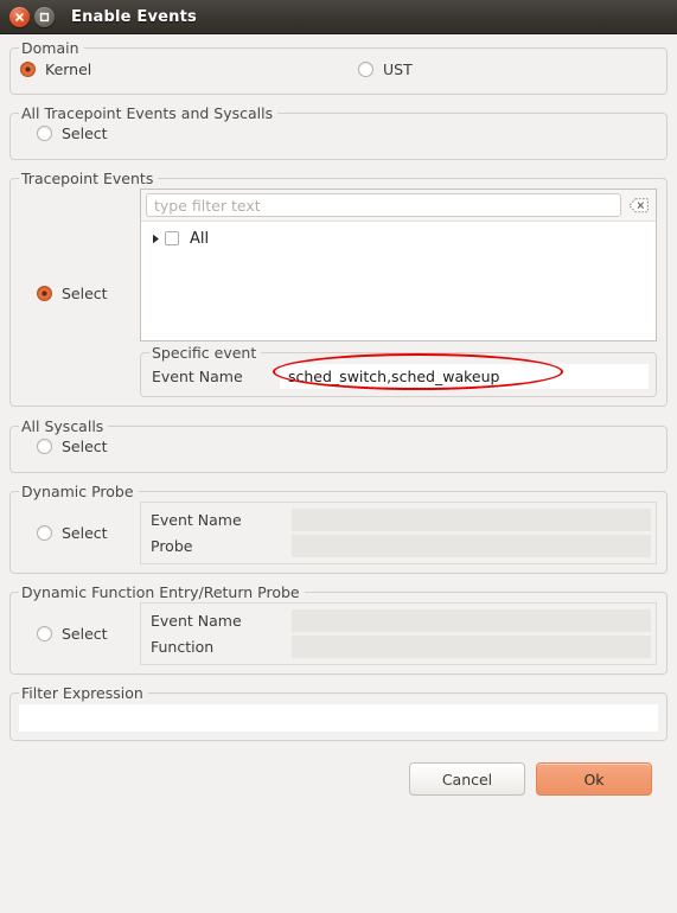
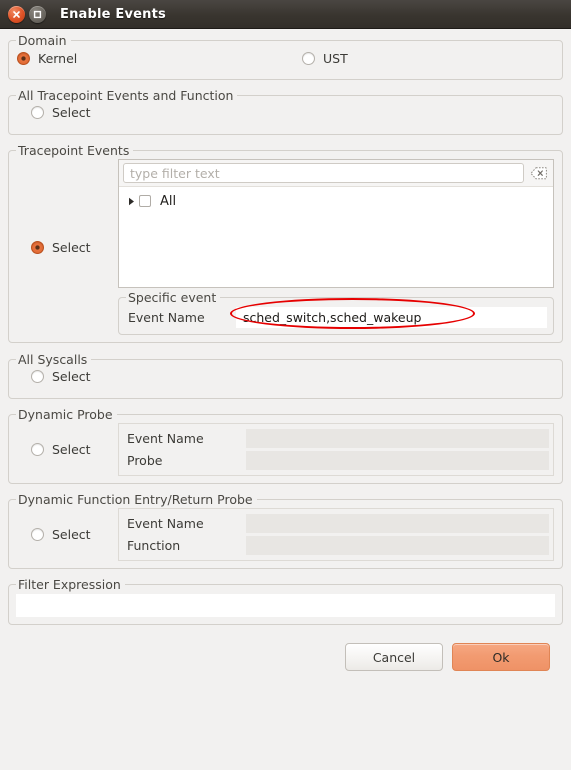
  Enable Events
  Domain
  Kernel
  UST
- All Tracepoint Events and Syscalls
+ All Tracepoint Events and Function
  Select
  Tracepoint Events
  Select
  type filter text
  All
  Specific event
  Event Name
  sched_switch,sched_wakeup
  All Syscalls
  Select
  Dynamic Probe
  Select
  Event Name
  Probe
  Dynamic Function Entry/Return Probe
  Select
  Event Name
  Function
  Filter Expression
  Cancel
  Ok
